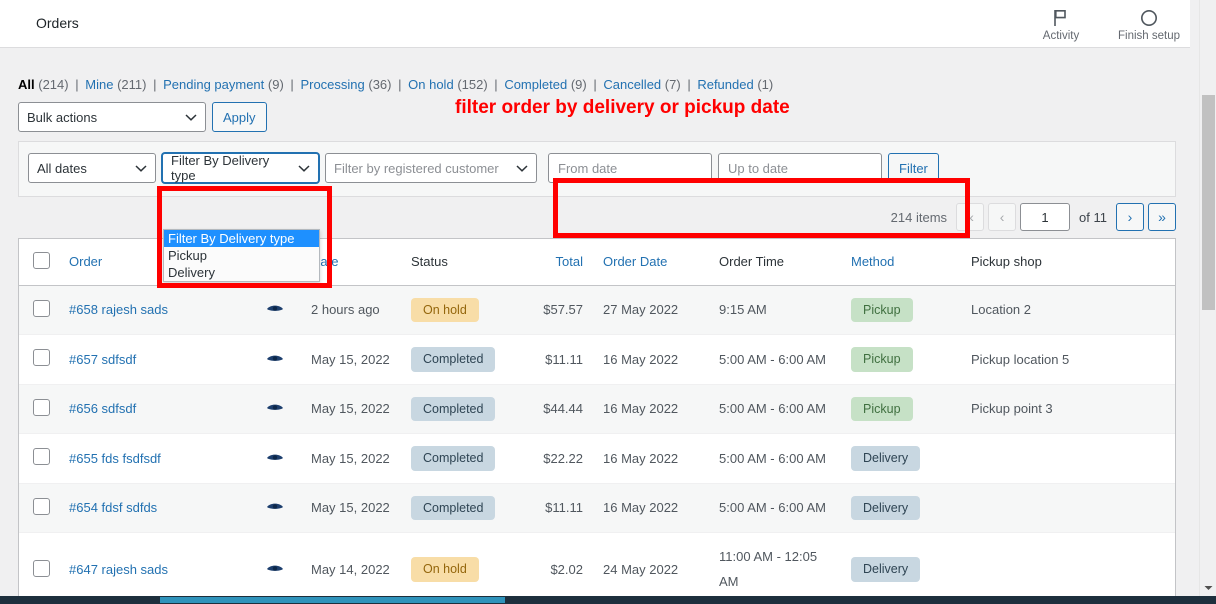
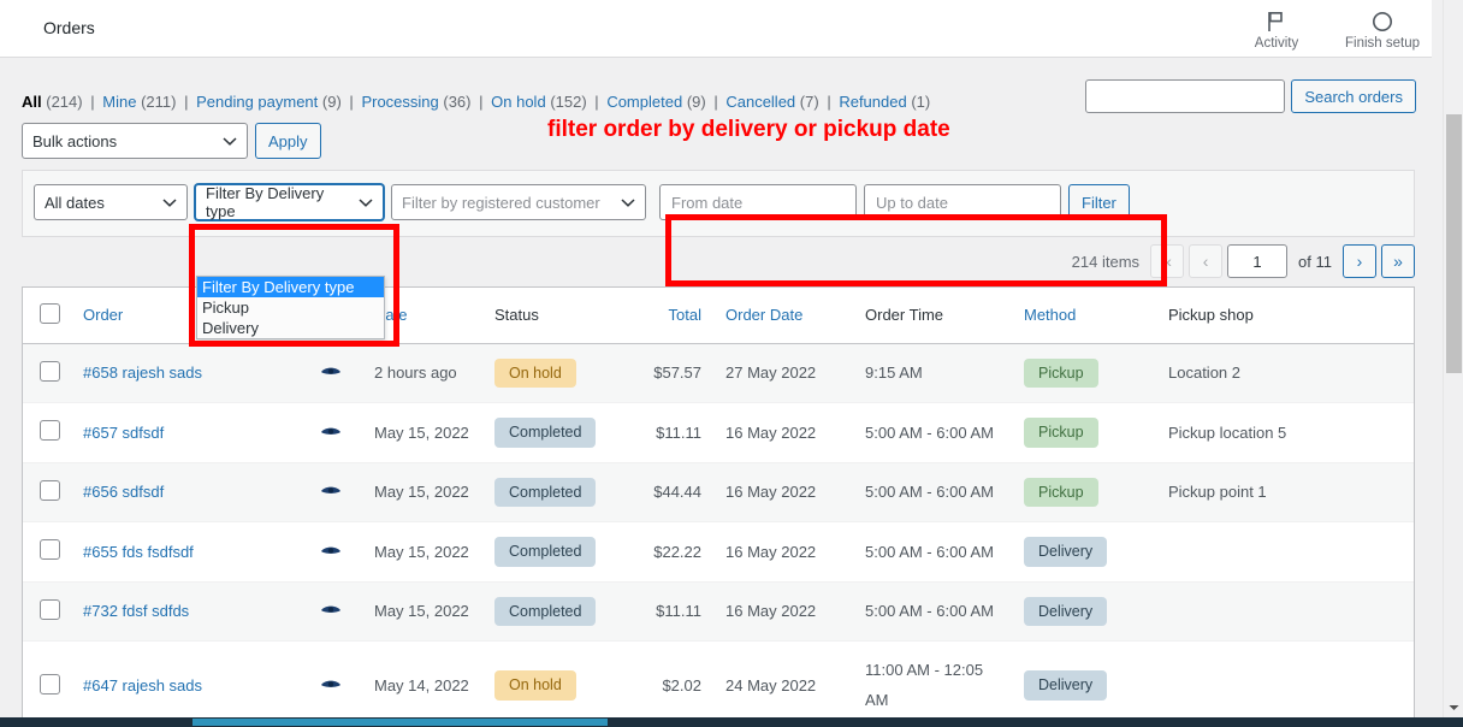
  Orders
  Activity
  Finish setup
  All (214) | Mine (211) | Pending payment (9) | Processing (36) | On hold (152) | Completed (9) | Cancelled (7) | Refunded (1)
+ Search orders
  Bulk actions
  Apply
  filter order by delivery or pickup date
  All dates
  Filter By Delivery type
  Filter by registered customer
  From date
  Up to date
  Filter
  Filter By Delivery type
  Pickup
  Delivery
  214 items
  «
  ‹
  1
  of 11
  ›
  »
  	Order		ate	Status	Total	Order Date	Order Time	Method	Pickup shop
  	#658 rajesh sads		2 hours ago	On hold	$57.57	27 May 2022	9:15 AM	Pickup	Location 2
  	#657 sdfsdf		May 15, 2022	Completed	$11.11	16 May 2022	5:00 AM - 6:00 AM	Pickup	Pickup location 5
- 	#656 sdfsdf		May 15, 2022	Completed	$44.44	16 May 2022	5:00 AM - 6:00 AM	Pickup	Pickup point 3
+ 	#656 sdfsdf		May 15, 2022	Completed	$44.44	16 May 2022	5:00 AM - 6:00 AM	Pickup	Pickup point 1
  	#655 fds fsdfsdf		May 15, 2022	Completed	$22.22	16 May 2022	5:00 AM - 6:00 AM	Delivery
- 	#654 fdsf sdfds		May 15, 2022	Completed	$11.11	16 May 2022	5:00 AM - 6:00 AM	Delivery
+ 	#732 fdsf sdfds		May 15, 2022	Completed	$11.11	16 May 2022	5:00 AM - 6:00 AM	Delivery
  	#647 rajesh sads		May 14, 2022	On hold	$2.02	24 May 2022	11:00 AM - 12:05 AM	Delivery
